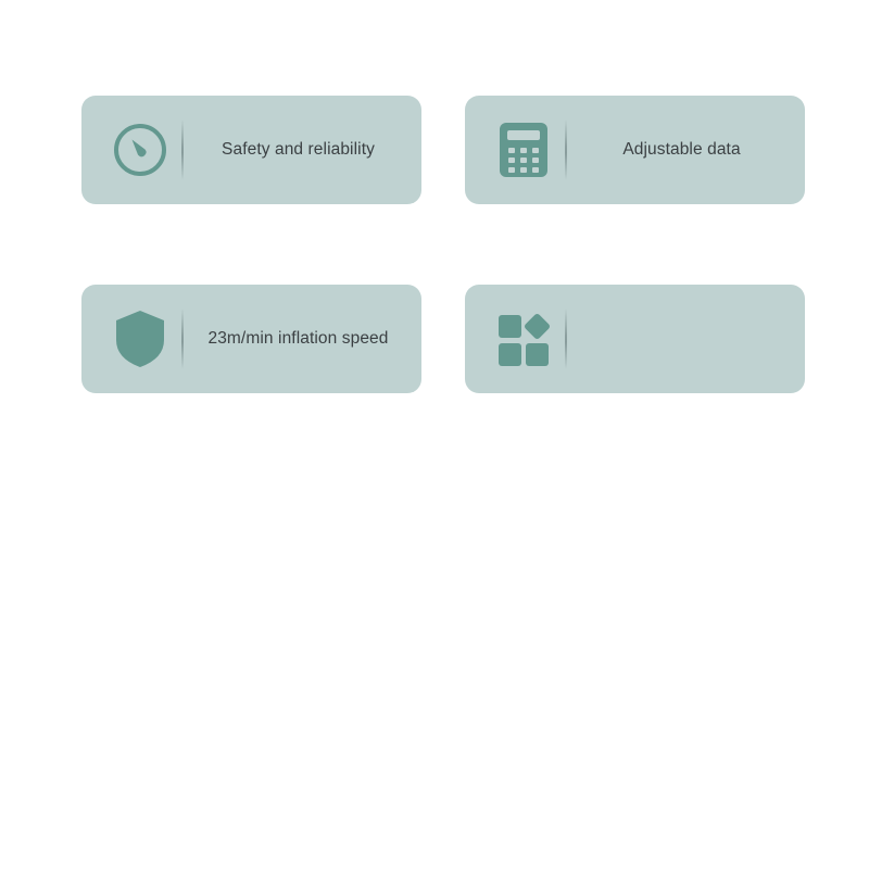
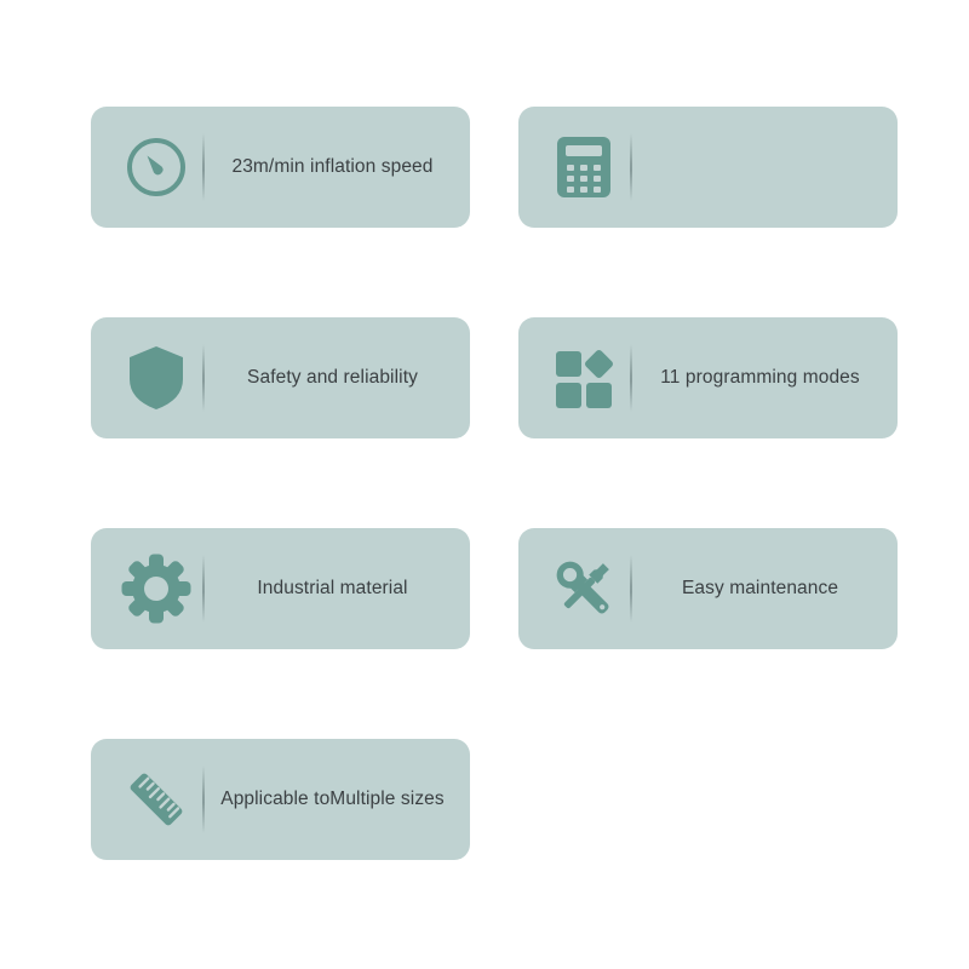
- Safety and reliability
+ 23m/min inflation speed
- Adjustable data
- 23m/min inflation speed
+ Safety and reliability
+ 11 programming modes
+ Industrial material
+ Easy maintenance
+ Applicable toMultiple sizes
